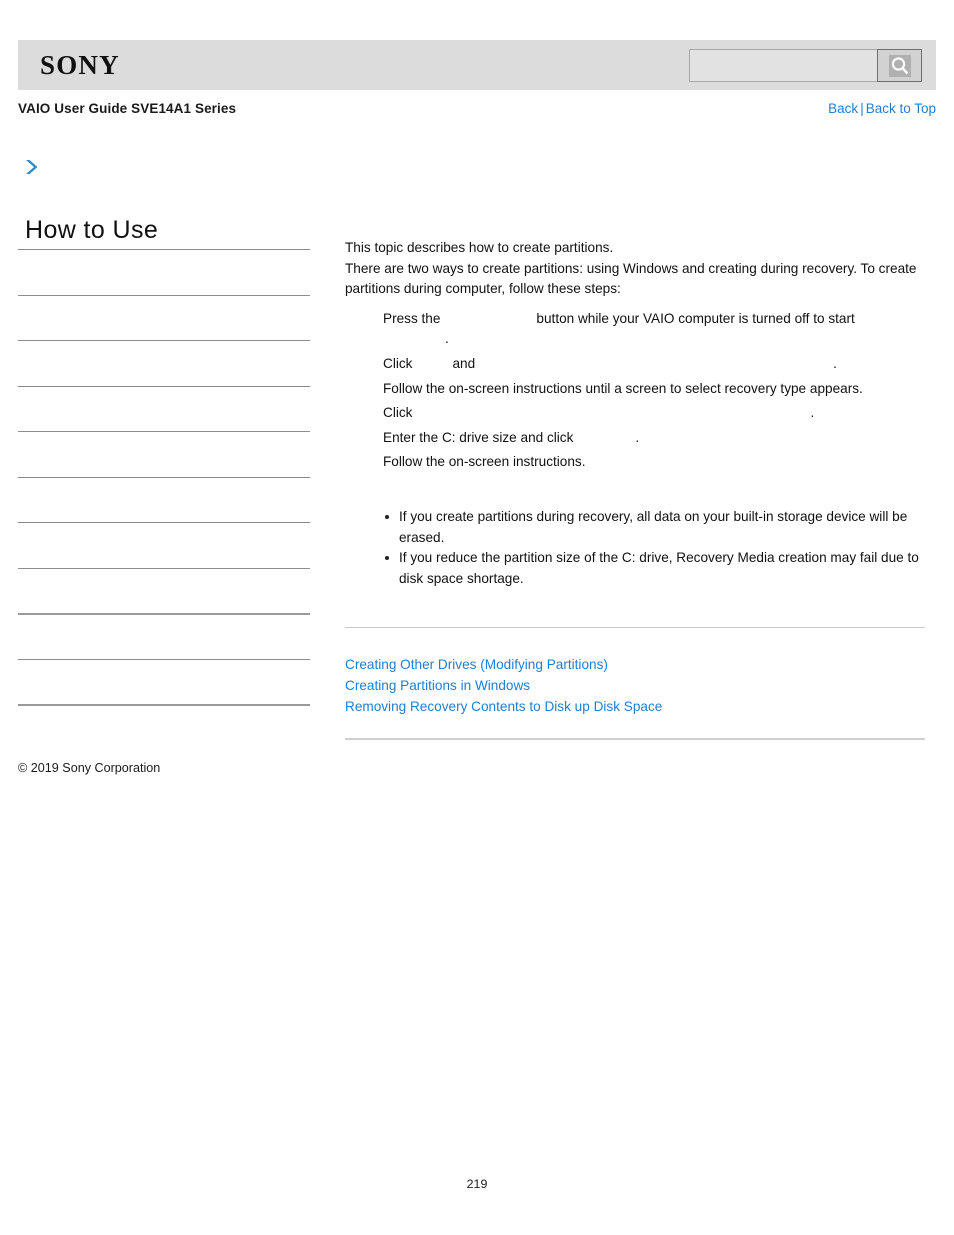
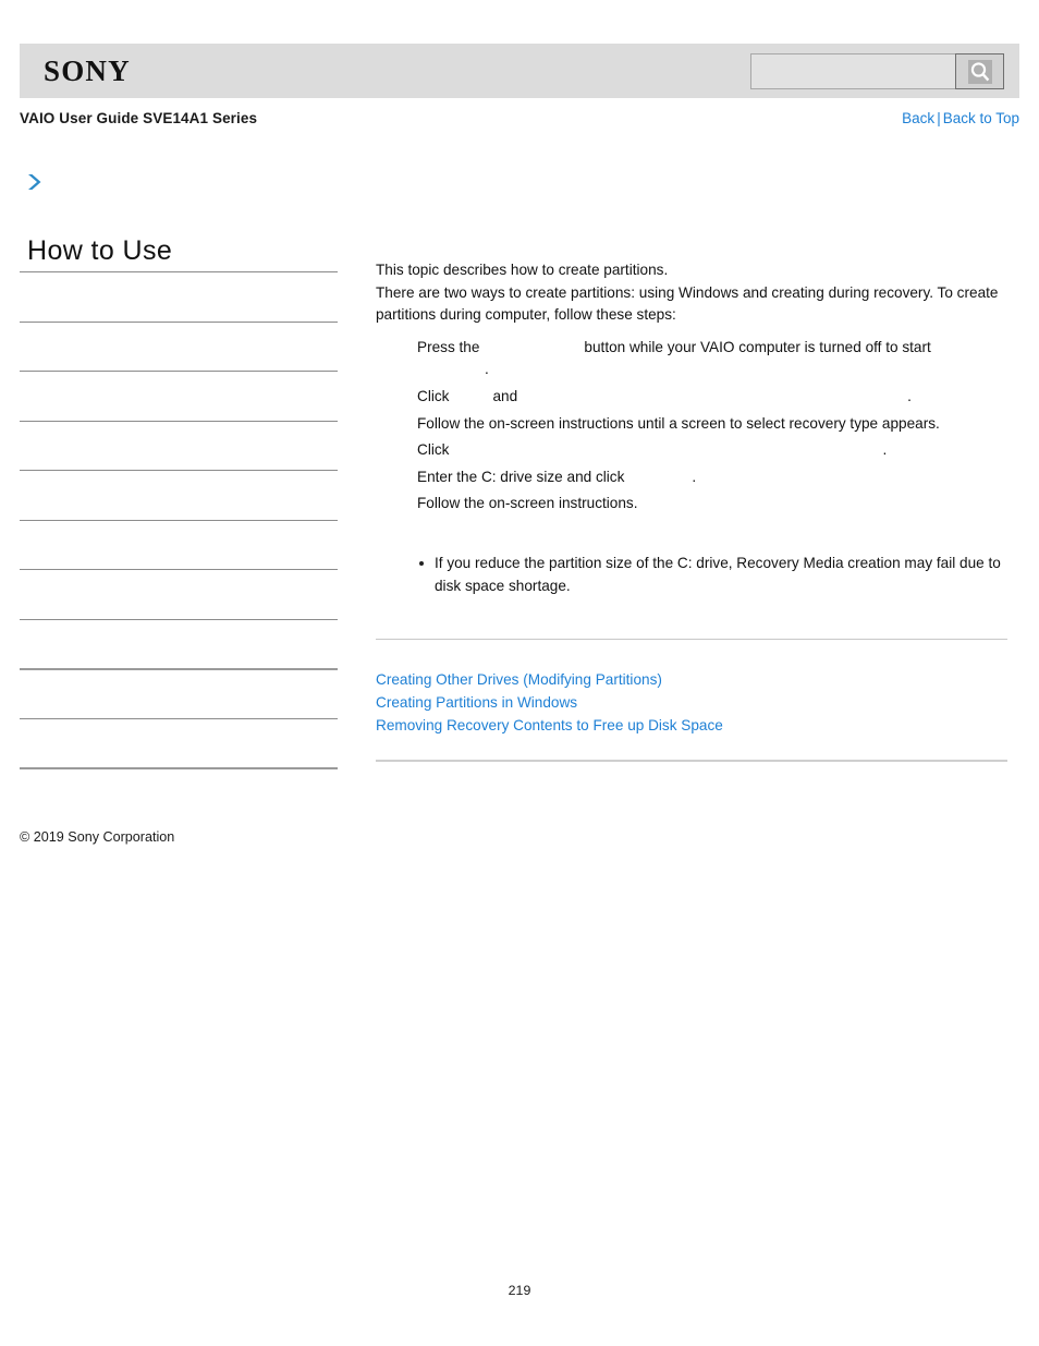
  SONY
  VAIO User Guide SVE14A1 Series
  Back | Back to Top
  How to Use
  This topic describes how to create partitions.
  There are two ways to create partitions: using Windows and creating during recovery. To create partitions during computer, follow these steps:
  Press the button while your VAIO computer is turned off to start
  .
  Click and .
  Follow the on-screen instructions until a screen to select recovery type appears.
  Click .
  Enter the C: drive size and click .
  Follow the on-screen instructions.
- If you create partitions during recovery, all data on your built-in storage device will be erased.
  If you reduce the partition size of the C: drive, Recovery Media creation may fail due to disk space shortage.
  Creating Other Drives (Modifying Partitions)
  Creating Partitions in Windows
- Removing Recovery Contents to Disk up Disk Space
+ Removing Recovery Contents to Free up Disk Space
  © 2019 Sony Corporation
  219
